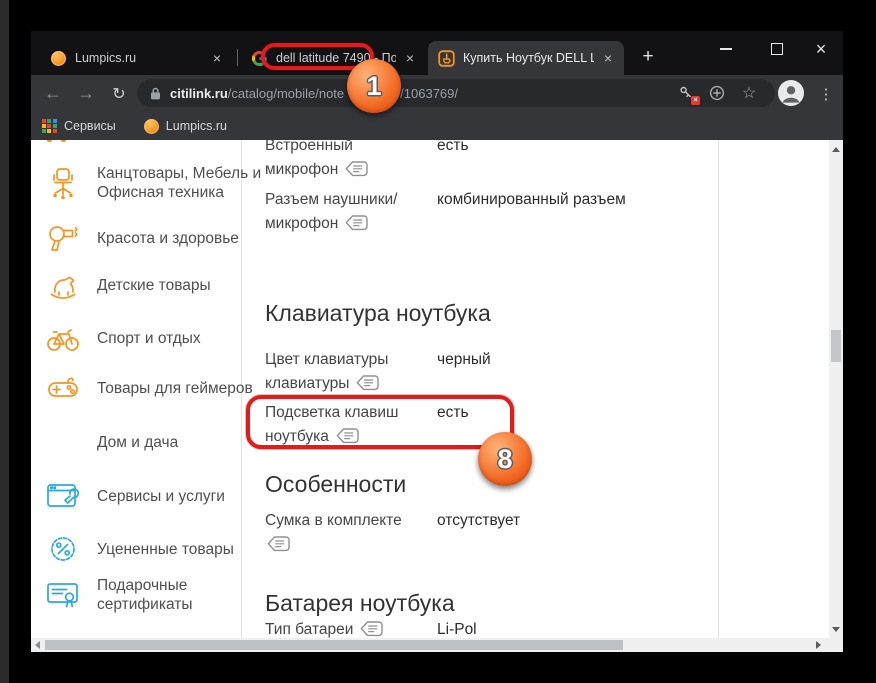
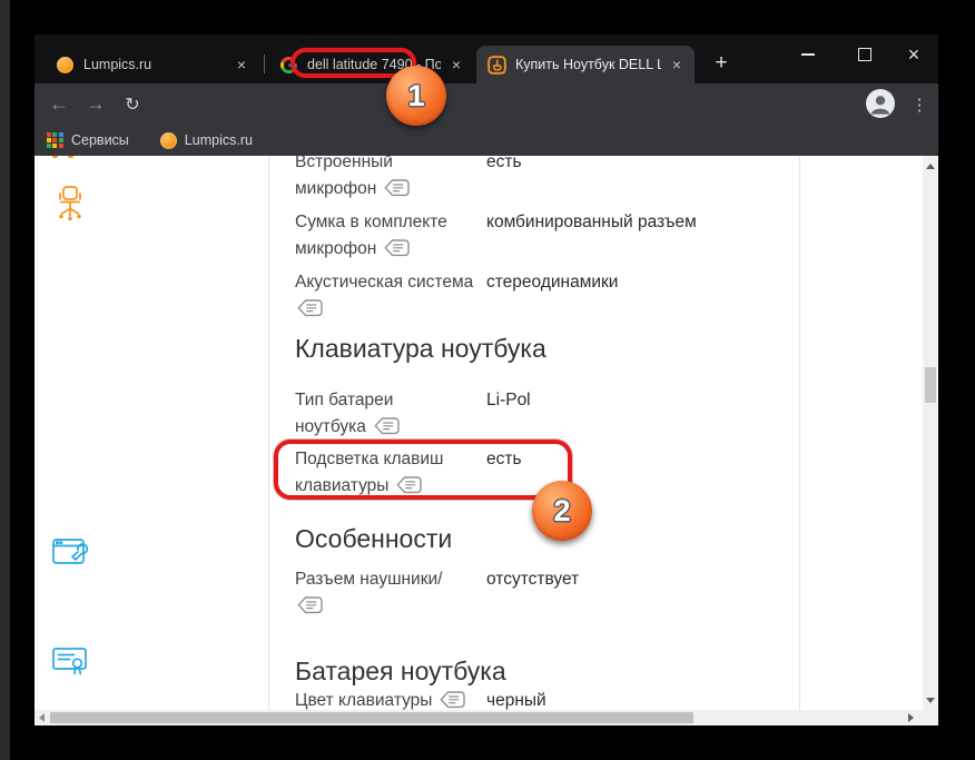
  Lumpics.ru
  ×
  dell latitude 7490 - По
  ×
  Купить Ноутбук DELL L
  ×
  +
  ×
  ←
  →
  ↻
- citilink.ru/catalog/mobile/note /1063769/
- ☆
  ⋮
  Сервисы
  Lumpics.ru
- Канцтовары, Мебель и
- Офисная техника
- Красота и здоровье
- Детские товары
- Спорт и отдых
- Товары для геймеров
- Дом и дача
- Сервисы и услуги
- Уцененные товары
- Подарочные
- сертификаты
  Встроенный
  микрофон
  есть
- Разъем наушники/
+ Сумка в комплекте
  микрофон
  комбинированный разъем
+ Акустическая система
+ стереодинамики
  Клавиатура ноутбука
- Цвет клавиатуры
+ Тип батареи
- клавиатуры
+ ноутбука
- черный
+ Li-Pol
  Подсветка клавиш
- ноутбука
+ клавиатуры
  есть
  Особенности
- Сумка в комплекте
+ Разъем наушники/
  отсутствует
  Батарея ноутбука
- Тип батареи
+ Цвет клавиатуры
- Li-Pol
+ черный
  1
- 8
+ 2
